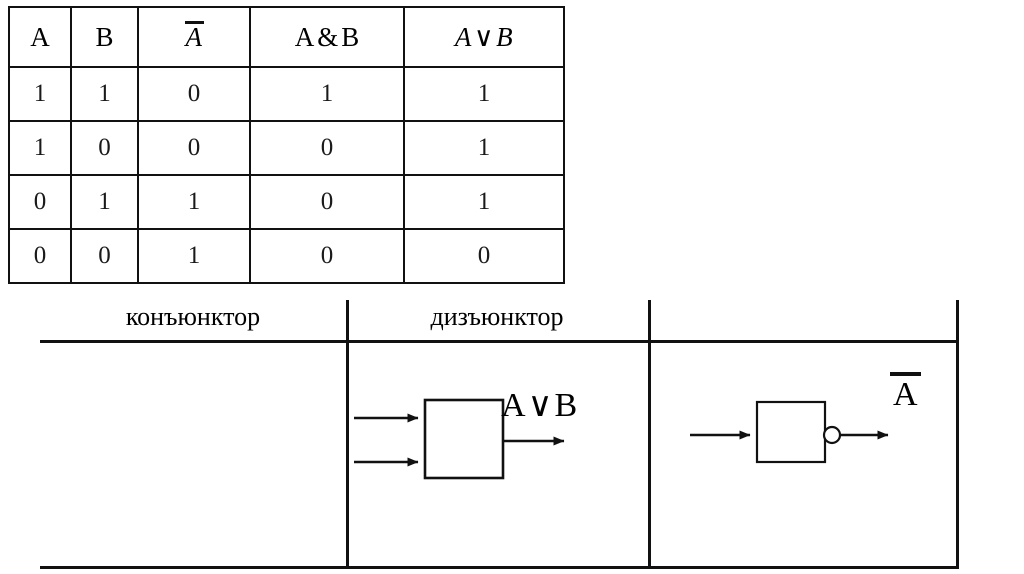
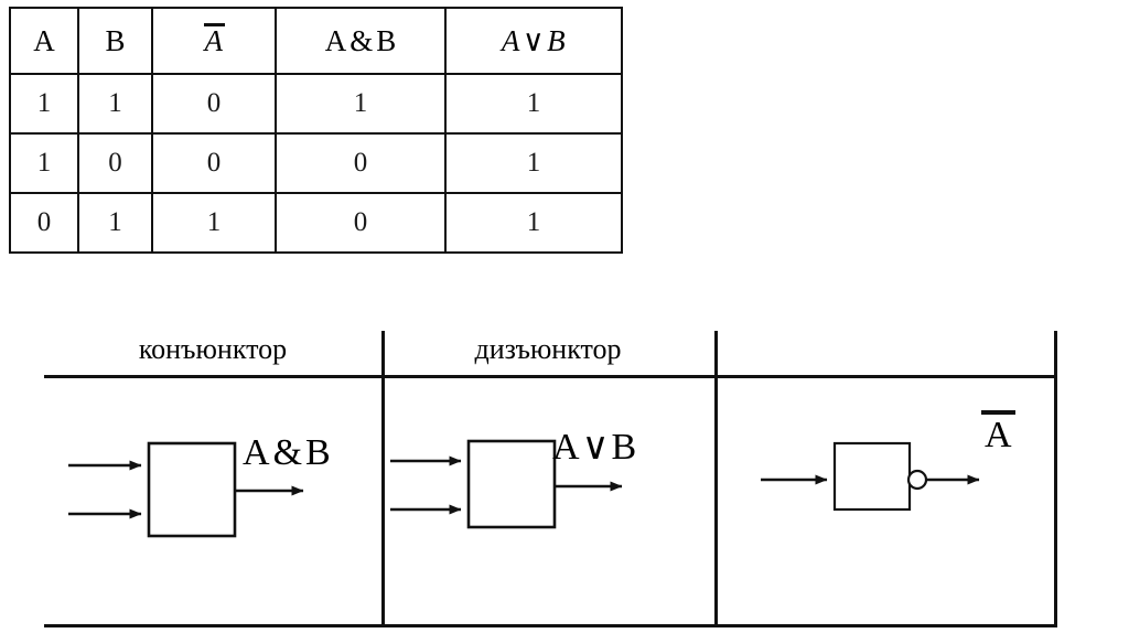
  A	B	A	A&B	A∨B
  1	1	0	1	1
  1	0	0	0	1
  0	1	1	0	1
- 0	0	1	0	0
  конъюнктор
  дизъюнктор
+ A&B
  A∨B
  A
